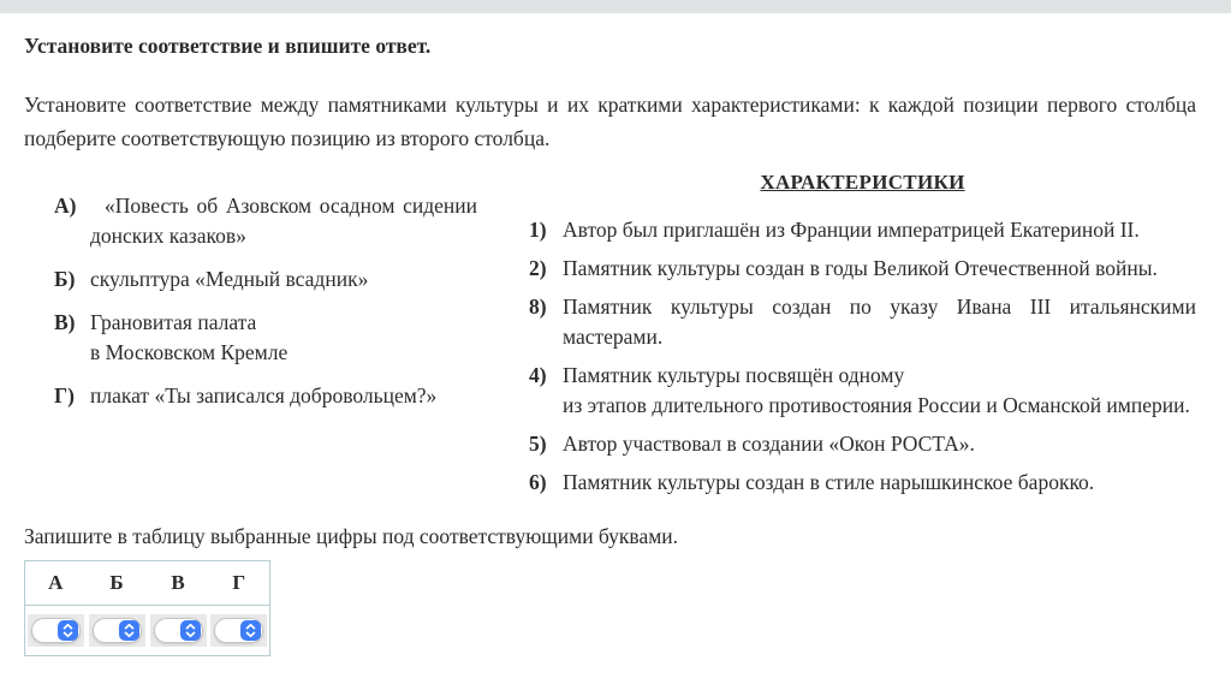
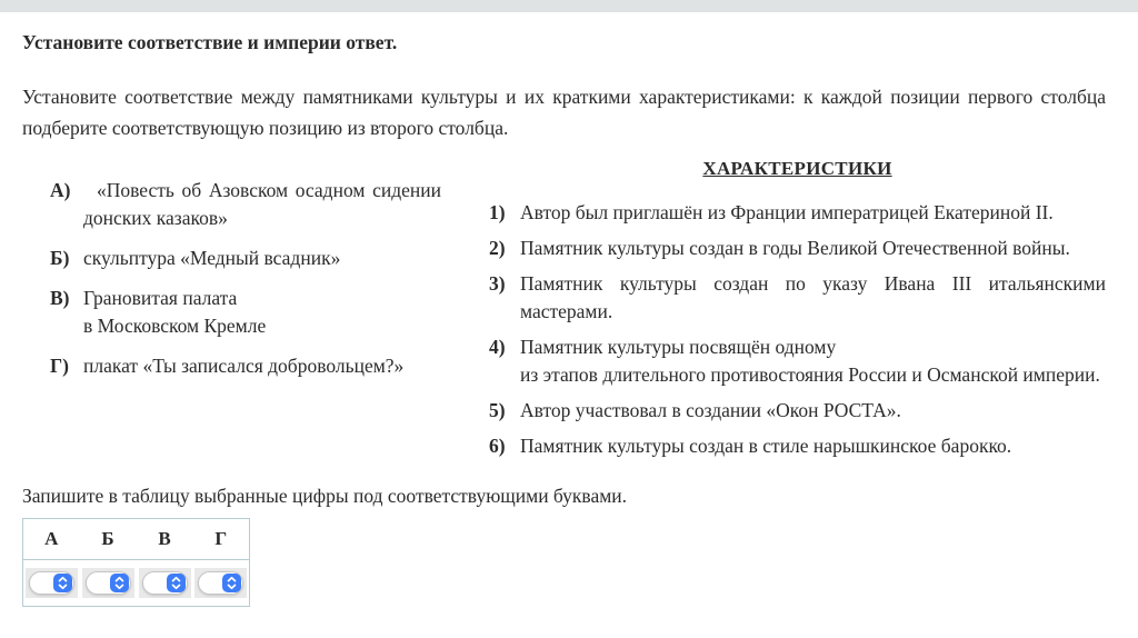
- Установите соответствие и впишите ответ.
+ Установите соответствие и империи ответ.
  Установите соответствие между памятниками культуры и их краткими характеристиками: к каждой позиции первого столбца подберите соответствующую позицию из второго столбца.
  А)
  «Повесть об Азовском осадном сидении донских казаков»
  Б)
  скульптура «Медный всадник»
  В)
  Грановитая палата
  в Московском Кремле
  Г)
  плакат «Ты записался добровольцем?»
  ХАРАКТЕРИСТИКИ
  1)
  Автор был приглашён из Франции императрицей Екатериной II.
  2)
  Памятник культуры создан в годы Великой Отечественной войны.
- 8)
+ 3)
  Памятник культуры создан по указу Ивана III итальянскими мастерами.
  4)
  Памятник культуры посвящён одному
  из этапов длительного противостояния России и Османской империи.
  5)
  Автор участвовал в создании «Окон РОСТА».
  6)
  Памятник культуры создан в стиле нарышкинское барокко.
  Запишите в таблицу выбранные цифры под соответствующими буквами.
  А	Б	В	Г
